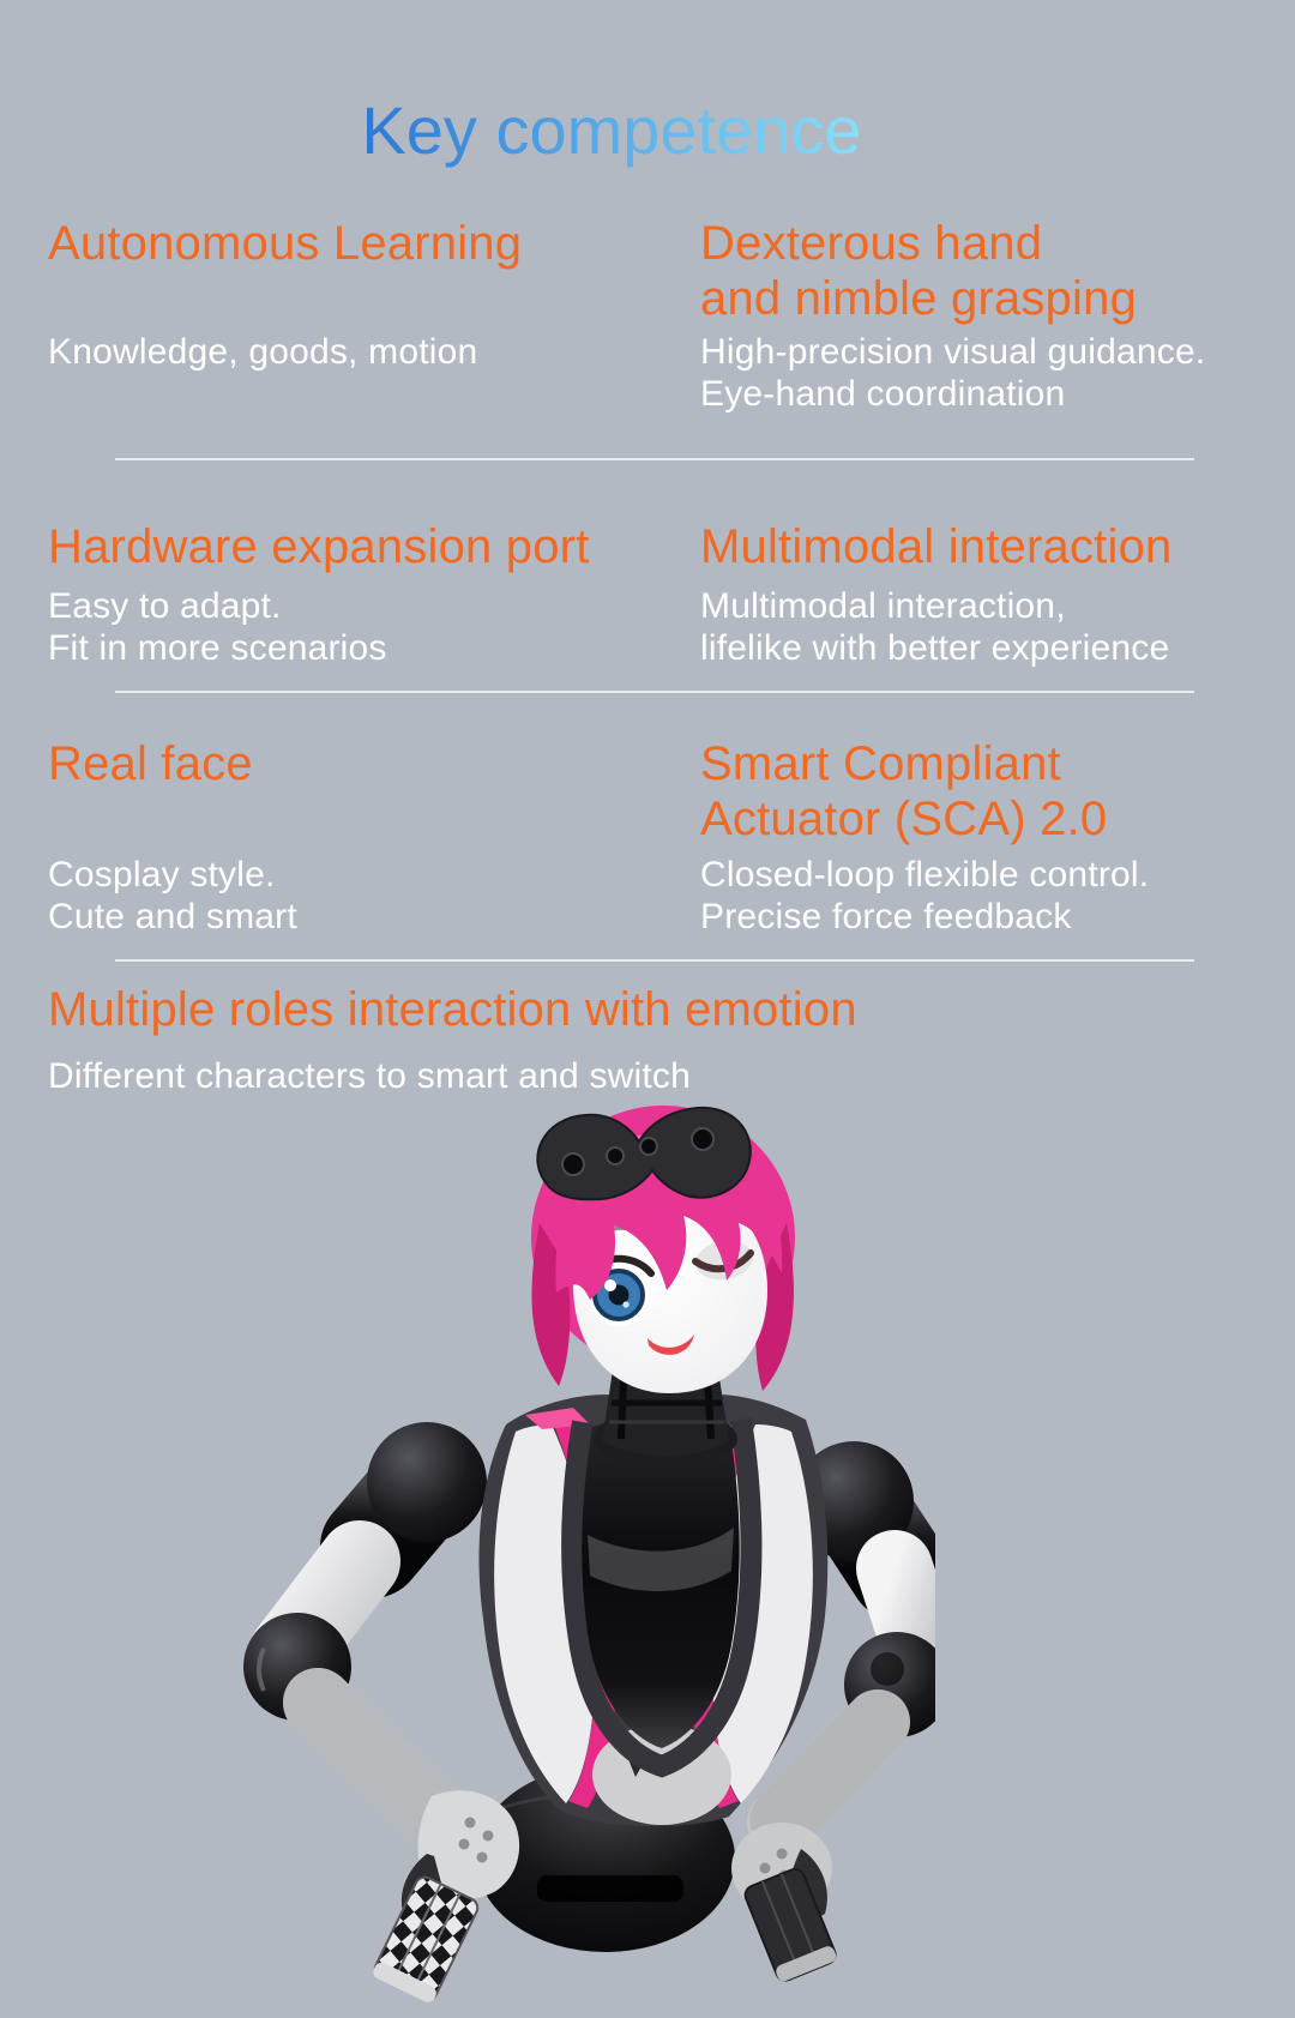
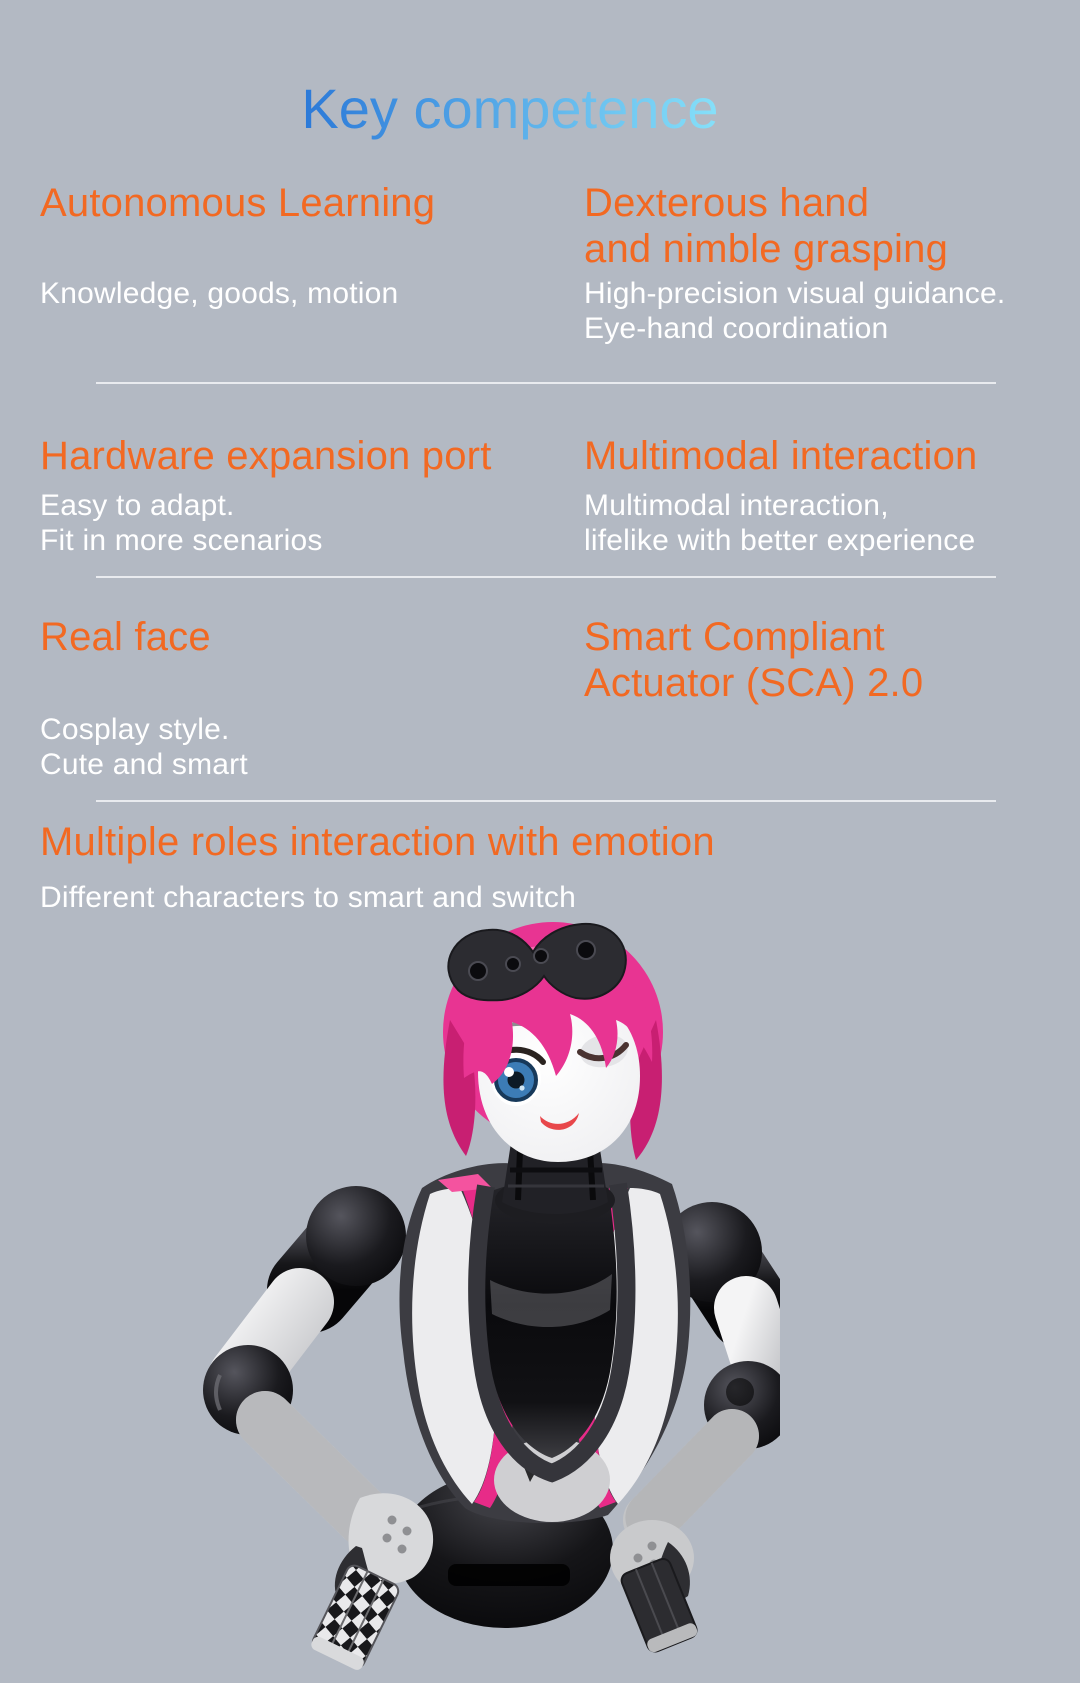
  Key competence
  Autonomous Learning
  Dexterous hand
  and nimble grasping
  Knowledge, goods, motion
  High-precision visual guidance.
  Eye-hand coordination
  Hardware expansion port
  Multimodal interaction
  Easy to adapt.
  Fit in more scenarios
  Multimodal interaction,
  lifelike with better experience
  Real face
  Smart Compliant
  Actuator (SCA) 2.0
  Cosplay style.
  Cute and smart
- Closed-loop flexible control.
- Precise force feedback
  Multiple roles interaction with emotion
  Different characters to smart and switch
